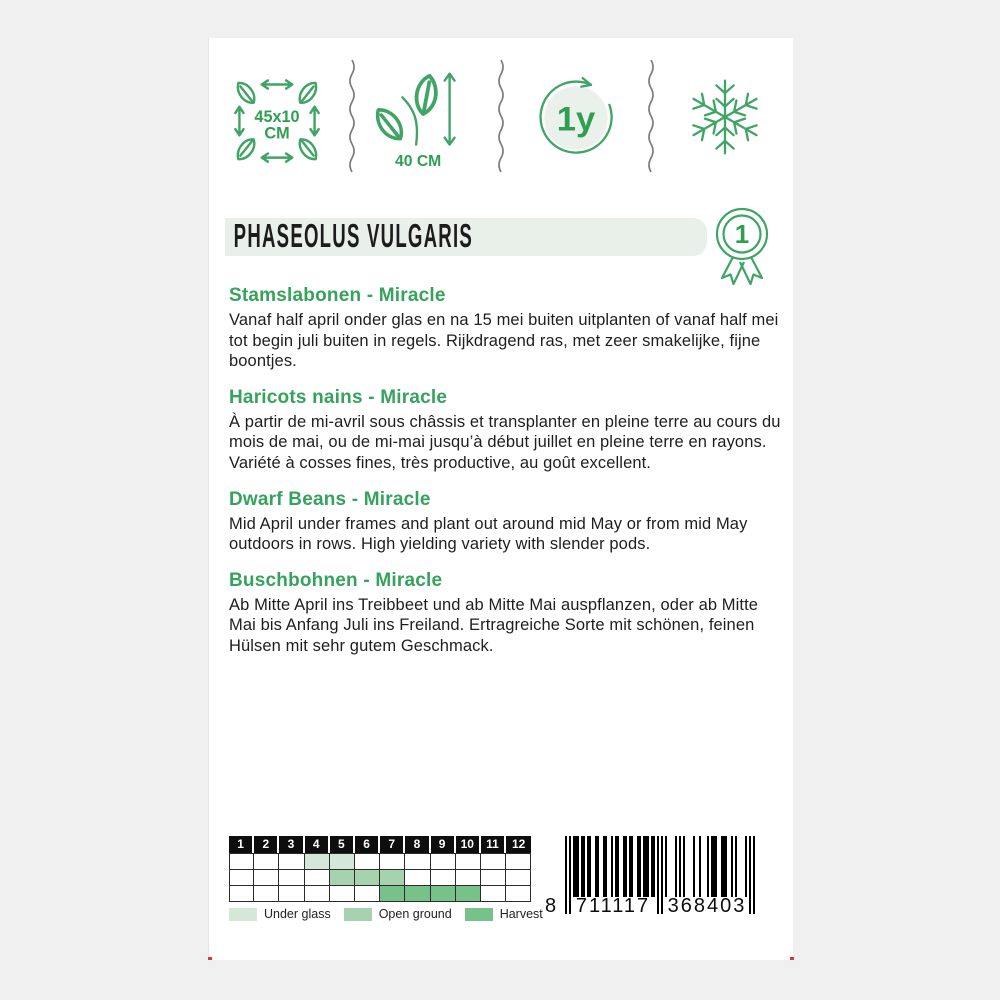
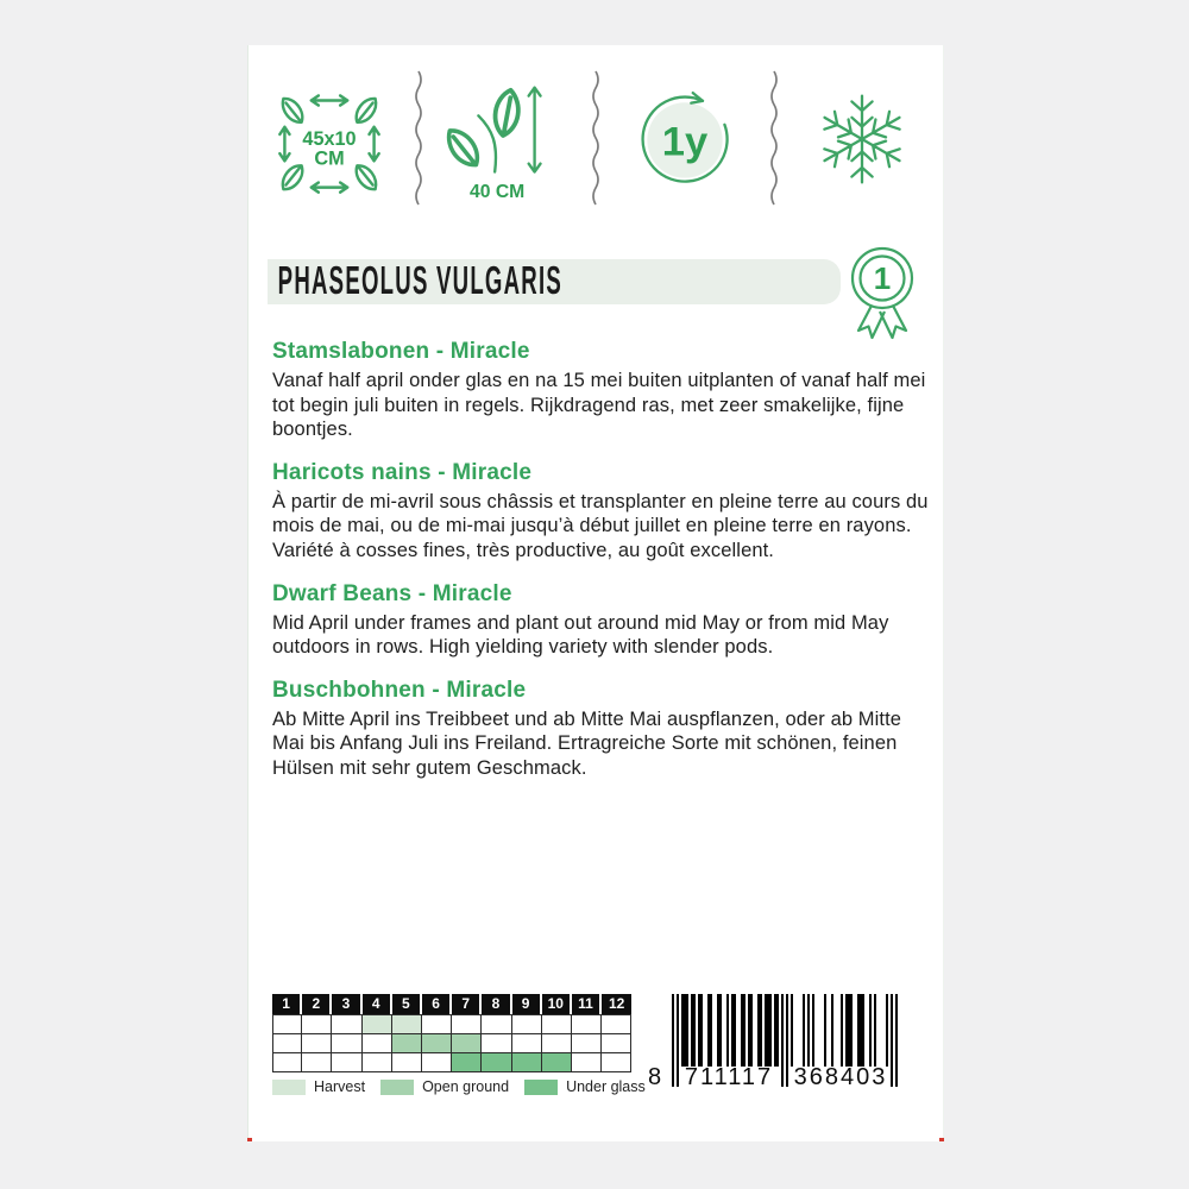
  45x10
  CM
  40 CM
  1y
  PHASEOLUS VULGARIS
  1
  Stamslabonen - Miracle
  Vanaf half april onder glas en na 15 mei buiten uitplanten of vanaf half mei tot begin juli buiten in regels. Rijkdragend ras, met zeer smakelijke, fijne boontjes.
  Haricots nains - Miracle
  À partir de mi-avril sous châssis et transplanter en pleine terre au cours du mois de mai, ou de mi-mai jusqu’à début juillet en pleine terre en rayons. Variété à cosses fines, très productive, au goût excellent.
  Dwarf Beans - Miracle
  Mid April under frames and plant out around mid May or from mid May outdoors in rows. High yielding variety with slender pods.
  Buschbohnen - Miracle
  Ab Mitte April ins Treibbeet und ab Mitte Mai auspflanzen, oder ab Mitte Mai bis Anfang Juli ins Freiland. Ertragreiche Sorte mit schönen, feinen Hülsen mit sehr gutem Geschmack.
  1
  2
  3
  4
  5
  6
  7
  8
  9
  10
  11
  12
- Under glass
+ Harvest
  Open ground
- Harvest
+ Under glass
  8
  711117
  368403
